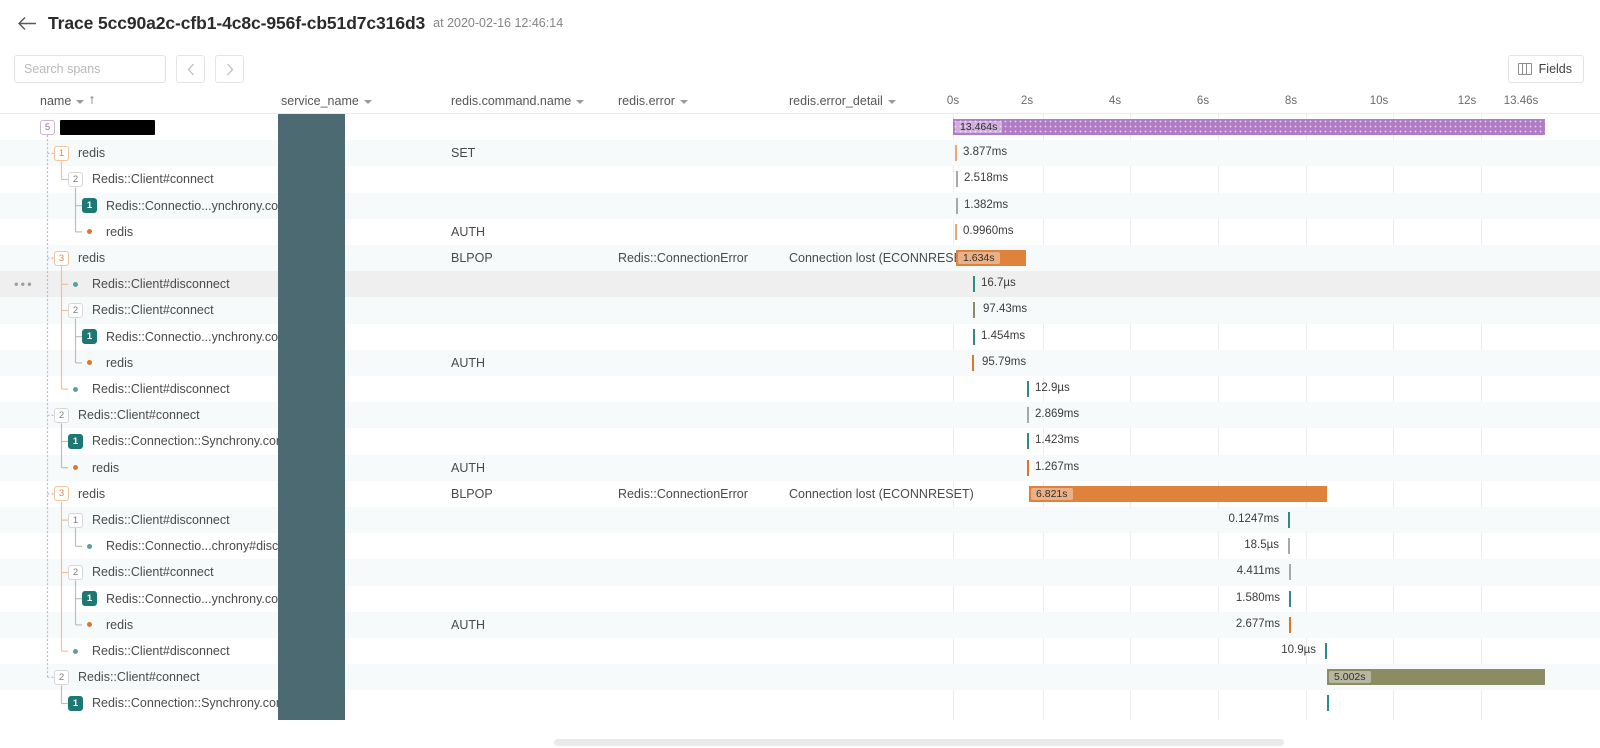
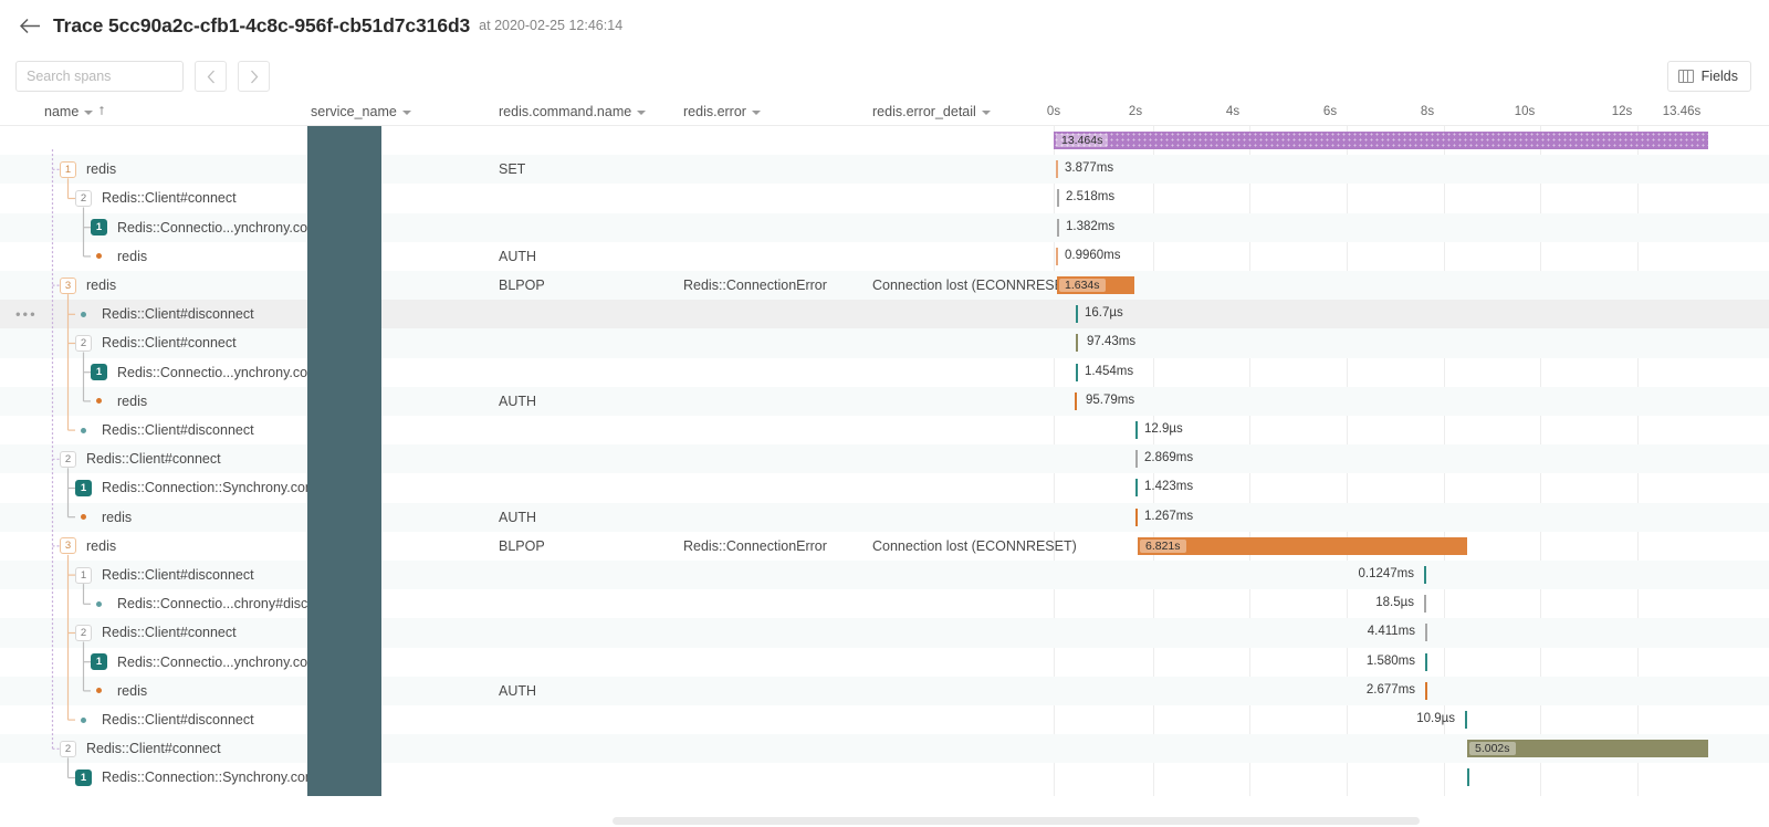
  Trace 5cc90a2c-cfb1-4c8c-956f-cb51d7c316d3
- at 2020-02-16 12:46:14
+ at 2020-02-25 12:46:14
  Search spans
  Fields
  name
  ⭡
  service_name
  redis.command.name
  redis.error
  redis.error_detail
  0s
  2s
  4s
  6s
  8s
  10s
  12s
  13.46s
- 5
  13.464s
  1
  redis
  SET
  3.877ms
  2
  Redis::Client#connect
  2.518ms
  1
  Redis::Connectio...ynchrony.co
  1.382ms
  redis
  AUTH
  0.9960ms
  3
  redis
  BLPOP
  Redis::ConnectionError
  Connection lost (ECONNRES
  1.634s
  •••
  Redis::Client#disconnect
  16.7µs
  2
  Redis::Client#connect
  97.43ms
  1
  Redis::Connectio...ynchrony.co
  1.454ms
  redis
  AUTH
  95.79ms
  Redis::Client#disconnect
  12.9µs
  2
  Redis::Client#connect
  2.869ms
  1
  Redis::Connection::Synchrony.co
  1.423ms
  redis
  AUTH
  1.267ms
  3
  redis
  BLPOP
  Redis::ConnectionError
  Connection lost (ECONNRESET)
  6.821s
  1
  Redis::Client#disconnect
  0.1247ms
  Redis::Connectio...chrony#disc
  18.5µs
  2
  Redis::Client#connect
  4.411ms
  1
  Redis::Connectio...ynchrony.co
  1.580ms
  redis
  AUTH
  2.677ms
  Redis::Client#disconnect
  10.9µs
  2
  Redis::Client#connect
  5.002s
  1
  Redis::Connection::Synchrony.co
